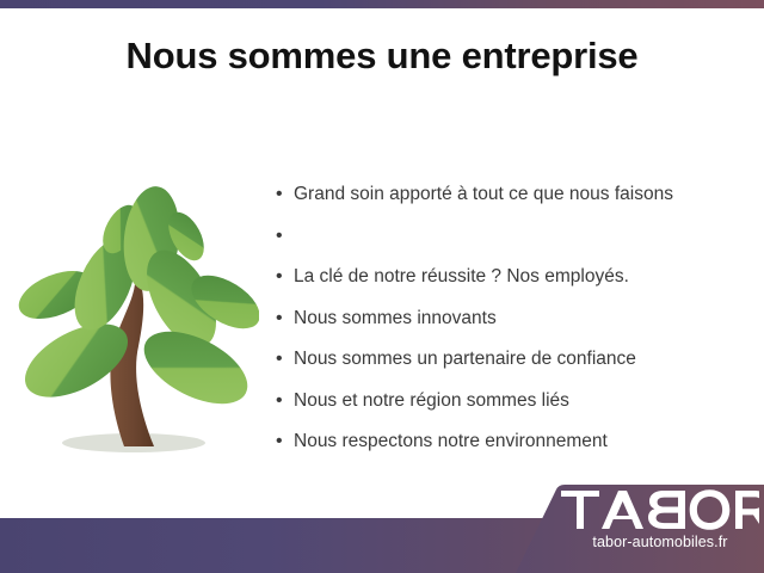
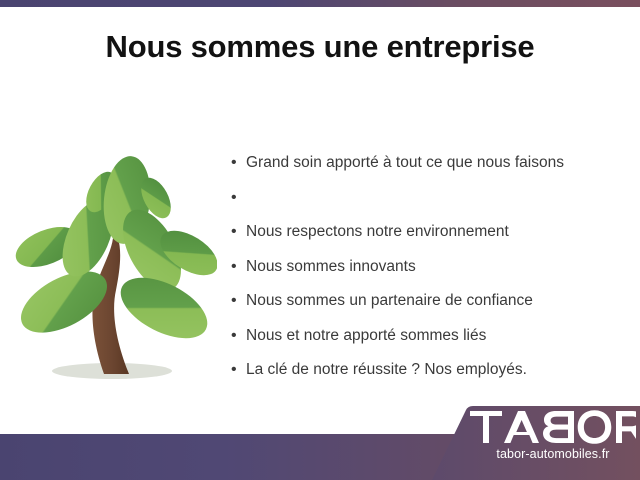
  Nous sommes une entreprise
  •
  Grand soin apporté à tout ce que nous faisons
  •
  •
- La clé de notre réussite ? Nos employés.
+ Nous respectons notre environnement
  •
  Nous sommes innovants
  •
  Nous sommes un partenaire de confiance
  •
- Nous et notre région sommes liés
+ Nous et notre apporté sommes liés
  •
- Nous respectons notre environnement
+ La clé de notre réussite ? Nos employés.
  tabor-automobiles.fr
